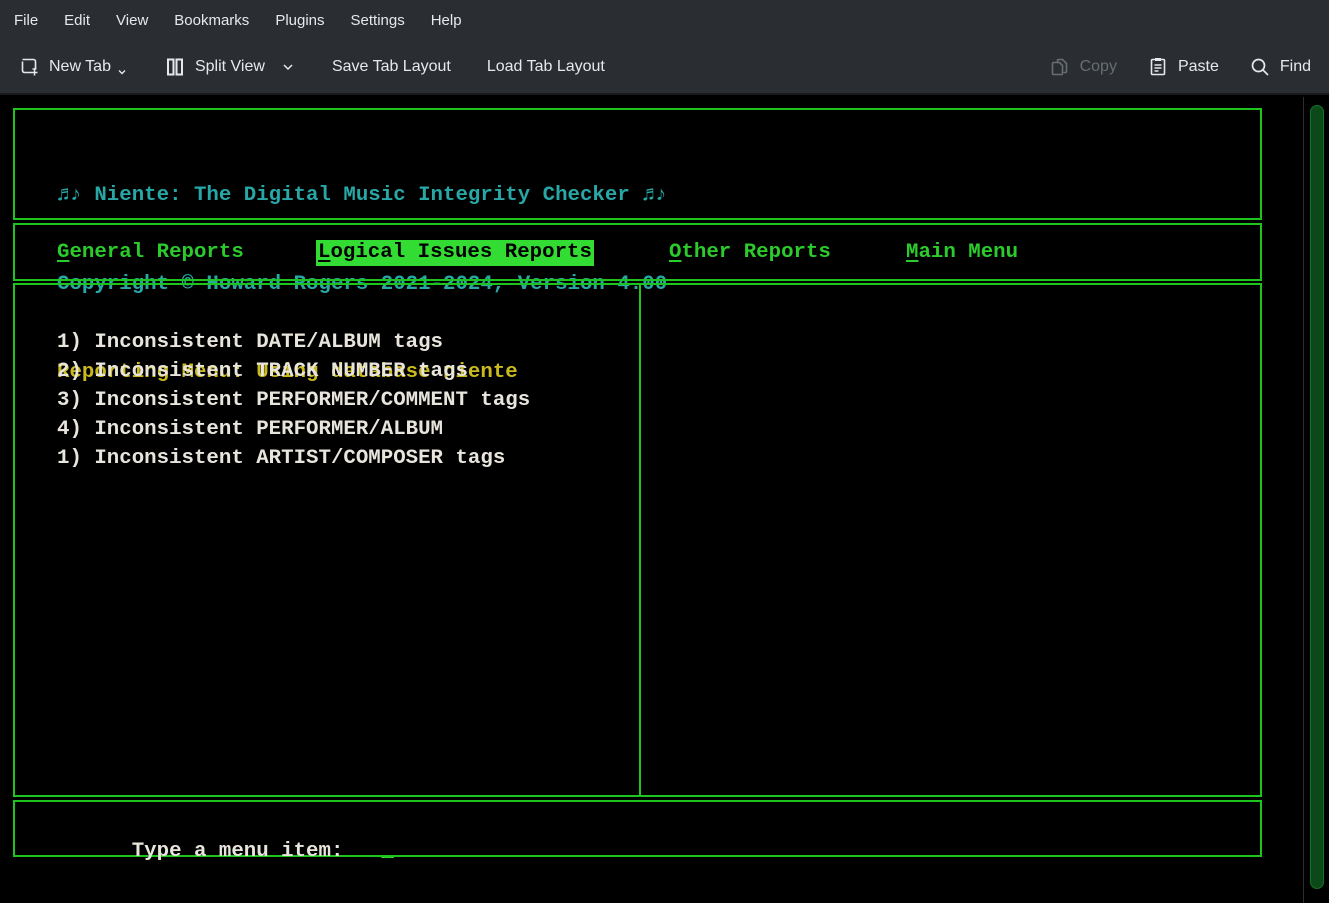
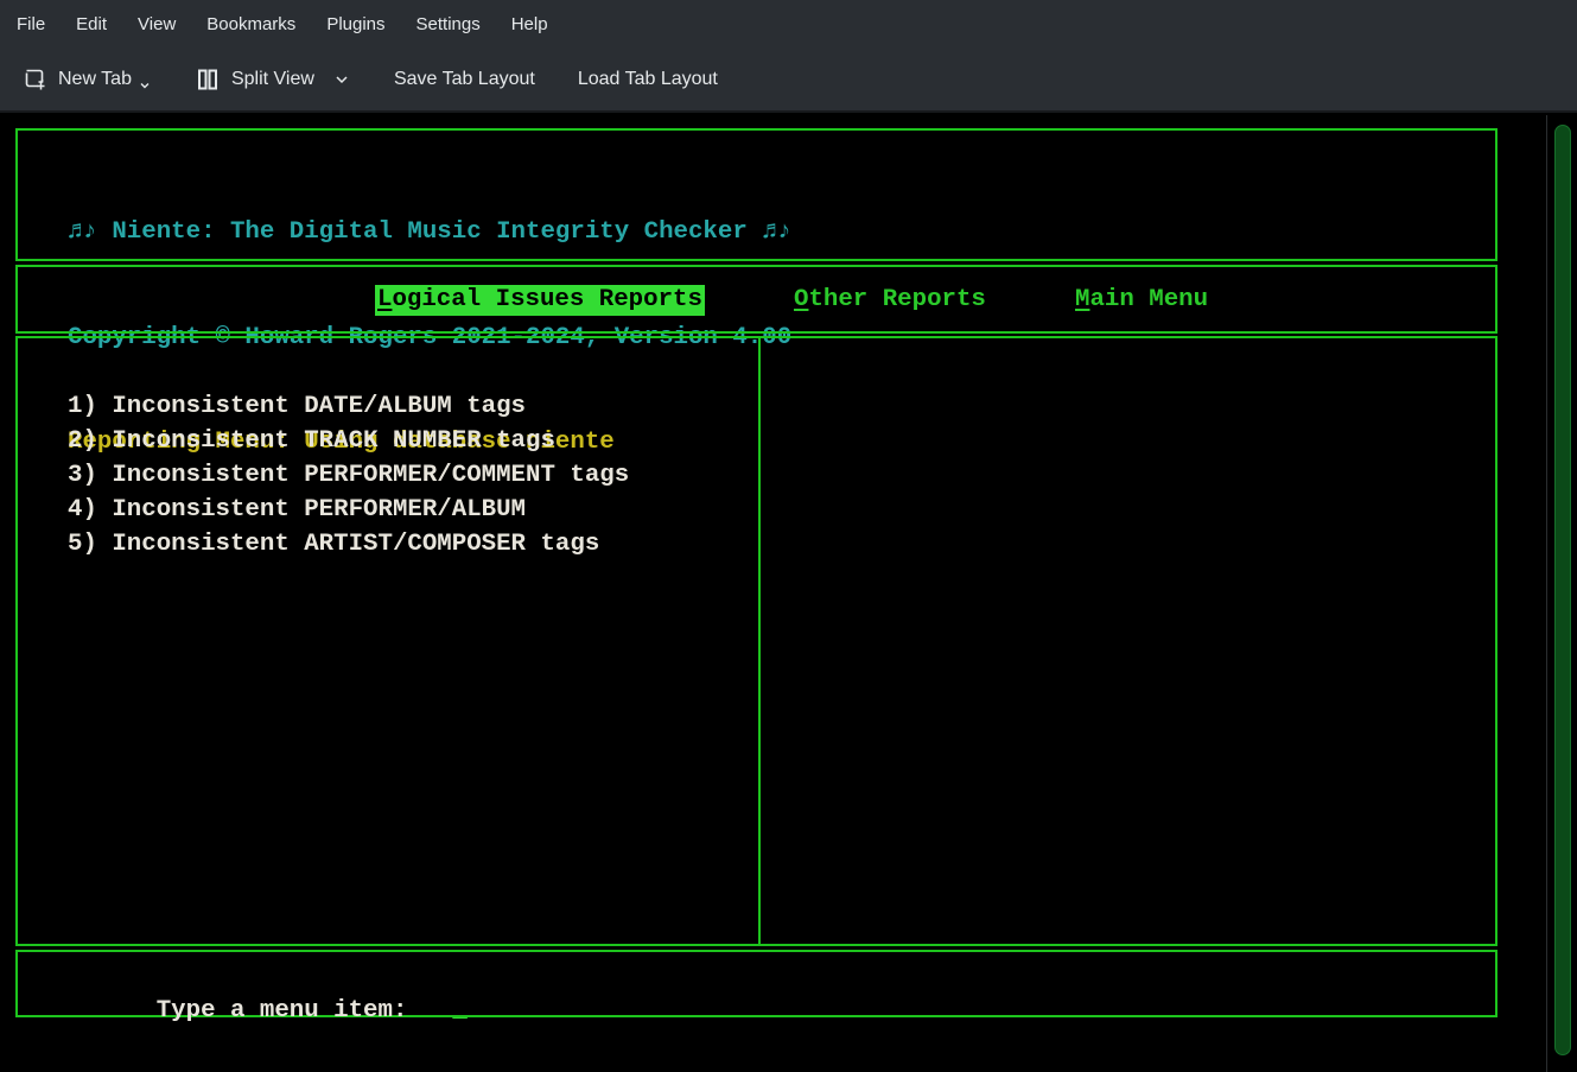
  File
  Edit
  View
  Bookmarks
  Plugins
  Settings
  Help
  New Tab
  Split View
  Save Tab Layout
  Load Tab Layout
- Copy
- Paste
- Find
  ♬♪ Niente: The Digital Music Integrity Checker ♬♪
  Copyright © Howard Rogers 2021-2024, Version 4.00
  Reporting Menu: Using database niente
- General Reports
  Logical Issues Reports
  Other Reports
  Main Menu
  1) Inconsistent DATE/ALBUM tags
  2) Inconsistent TRACK NUMBER tags
  3) Inconsistent PERFORMER/COMMENT tags
  4) Inconsistent PERFORMER/ALBUM
- 1) Inconsistent ARTIST/COMPOSER tags
+ 5) Inconsistent ARTIST/COMPOSER tags
  Type a menu item: _
